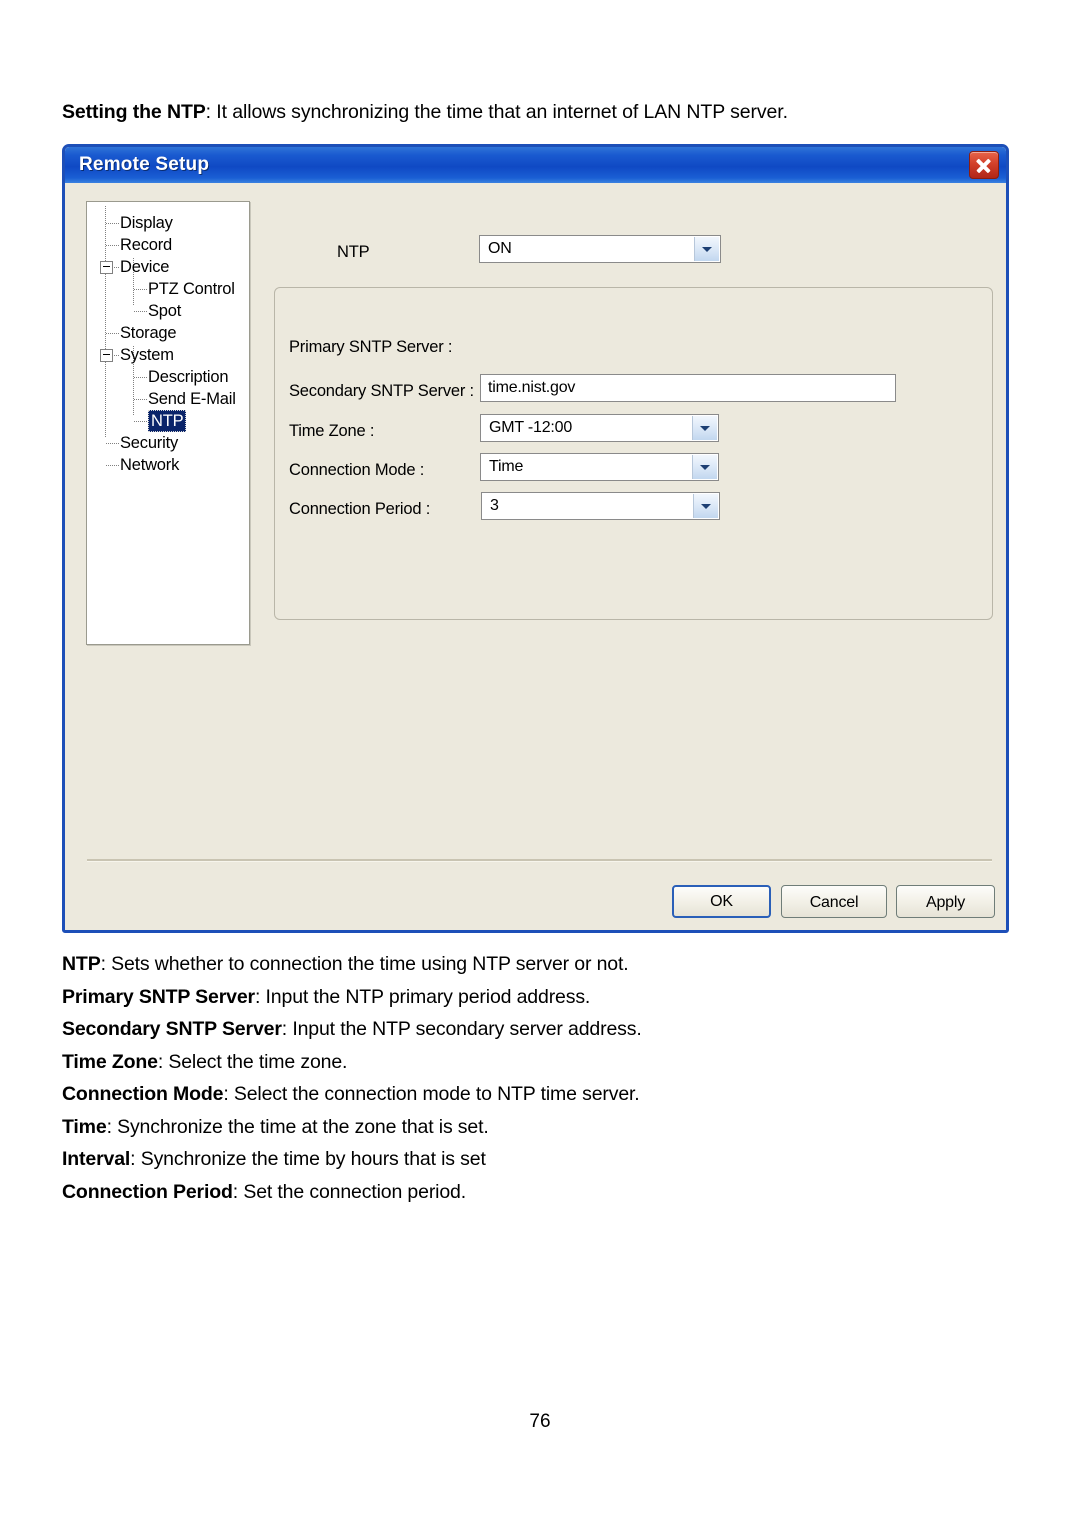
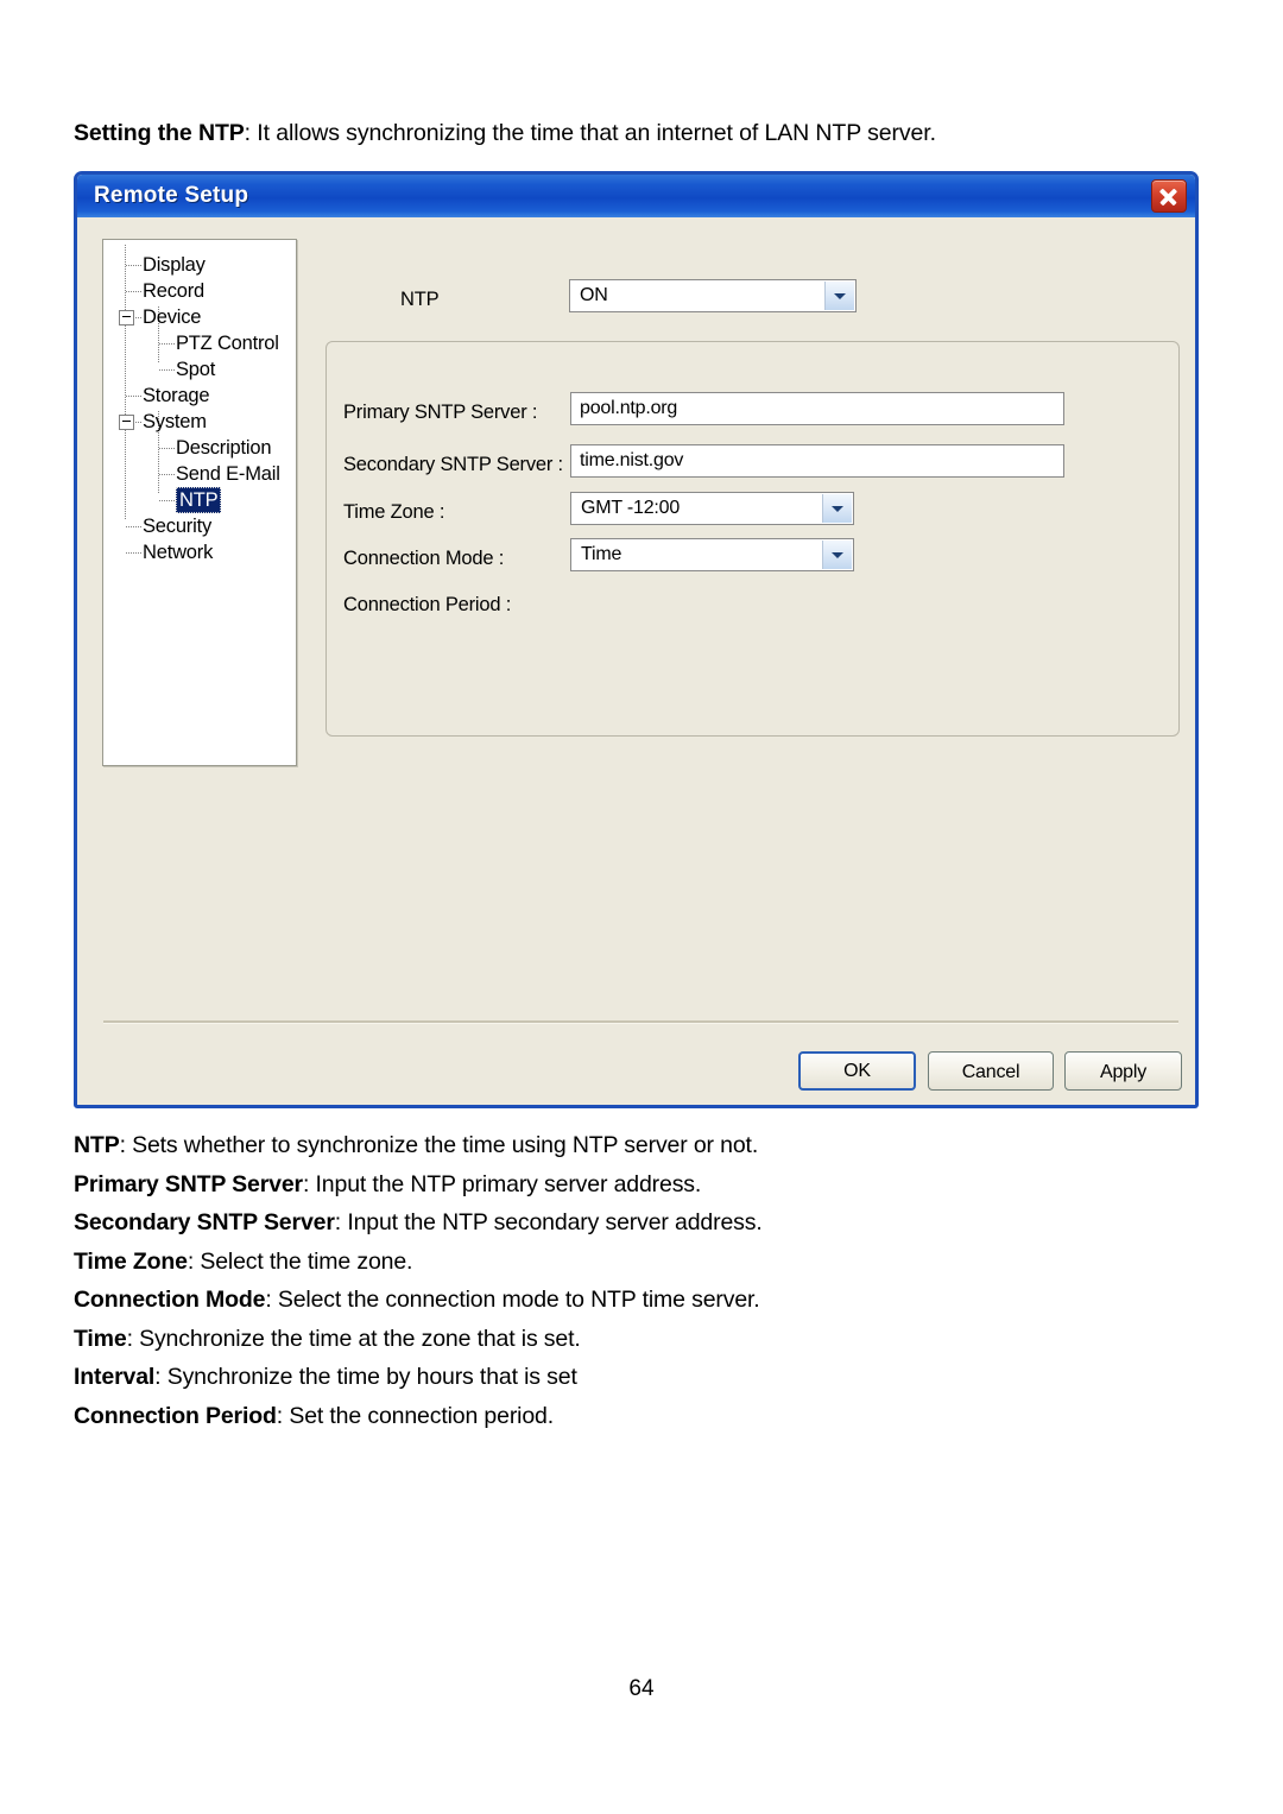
  Setting the NTP: It allows synchronizing the time that an internet of LAN NTP server.
  Remote Setup
  Display
  Record
  Device
  PTZ Control
  Spot
  Storage
  System
  Description
  Send E-Mail
  NTP
  Security
  Network
  NTP
  ON
  Primary SNTP Server :
+ pool.ntp.org
  Secondary SNTP Server :
  time.nist.gov
  Time Zone :
  GMT -12:00
  Connection Mode :
  Time
  Connection Period :
- 3
  OK
  Cancel
  Apply
- NTP: Sets whether to connection the time using NTP server or not.
+ NTP: Sets whether to synchronize the time using NTP server or not.
- Primary SNTP Server: Input the NTP primary period address.
+ Primary SNTP Server: Input the NTP primary server address.
  Secondary SNTP Server: Input the NTP secondary server address.
  Time Zone: Select the time zone.
  Connection Mode: Select the connection mode to NTP time server.
  Time: Synchronize the time at the zone that is set.
  Interval: Synchronize the time by hours that is set
  Connection Period: Set the connection period.
- 76
+ 64
